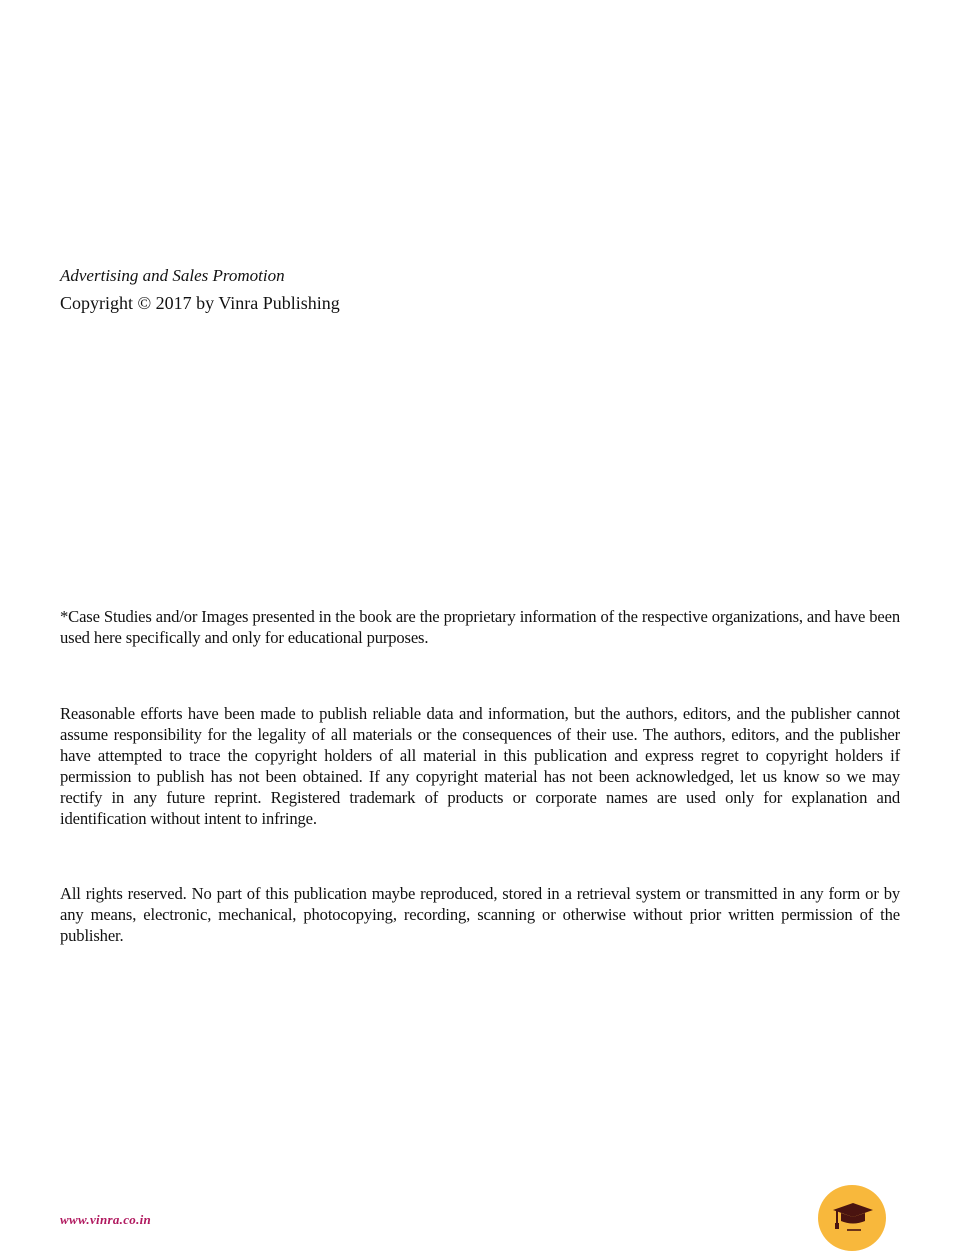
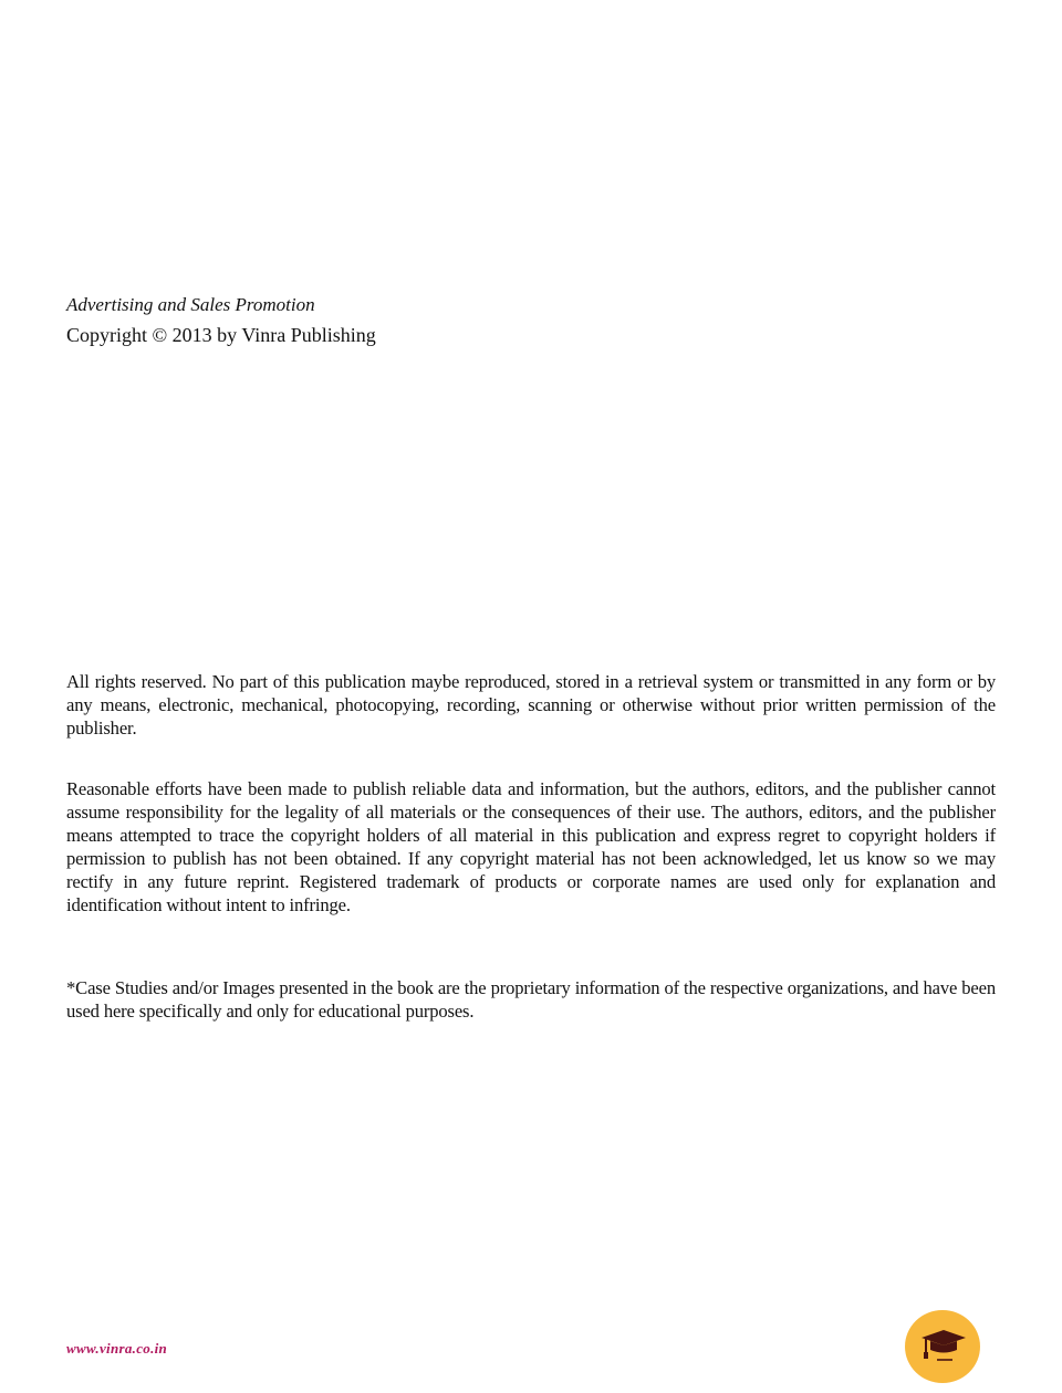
  Advertising and Sales Promotion
- Copyright © 2017 by Vinra Publishing
+ Copyright © 2013 by Vinra Publishing
- *Case Studies and/or Images presented in the book are the proprietary information of the respective organizations, and have been used here specifically and only for educational purposes.
+ All rights reserved. No part of this publication maybe reproduced, stored in a retrieval system or transmitted in any form or by any means, electronic, mechanical, photocopying, recording, scanning or otherwise without prior written permission of the publisher.
- Reasonable efforts have been made to publish reliable data and information, but the authors, editors, and the publisher cannot assume responsibility for the legality of all materials or the consequences of their use. The authors, editors, and the publisher have attempted to trace the copyright holders of all material in this publication and express regret to copyright holders if permission to publish has not been obtained. If any copyright material has not been acknowledged, let us know so we may rectify in any future reprint. Registered trademark of products or corporate names are used only for explanation and identification without intent to infringe.
+ Reasonable efforts have been made to publish reliable data and information, but the authors, editors, and the publisher cannot assume responsibility for the legality of all materials or the consequences of their use. The authors, editors, and the publisher means attempted to trace the copyright holders of all material in this publication and express regret to copyright holders if permission to publish has not been obtained. If any copyright material has not been acknowledged, let us know so we may rectify in any future reprint. Registered trademark of products or corporate names are used only for explanation and identification without intent to infringe.
- All rights reserved. No part of this publication maybe reproduced, stored in a retrieval system or transmitted in any form or by any means, electronic, mechanical, photocopying, recording, scanning or otherwise without prior written permission of the publisher.
+ *Case Studies and/or Images presented in the book are the proprietary information of the respective organizations, and have been used here specifically and only for educational purposes.
  www.vinra.co.in
